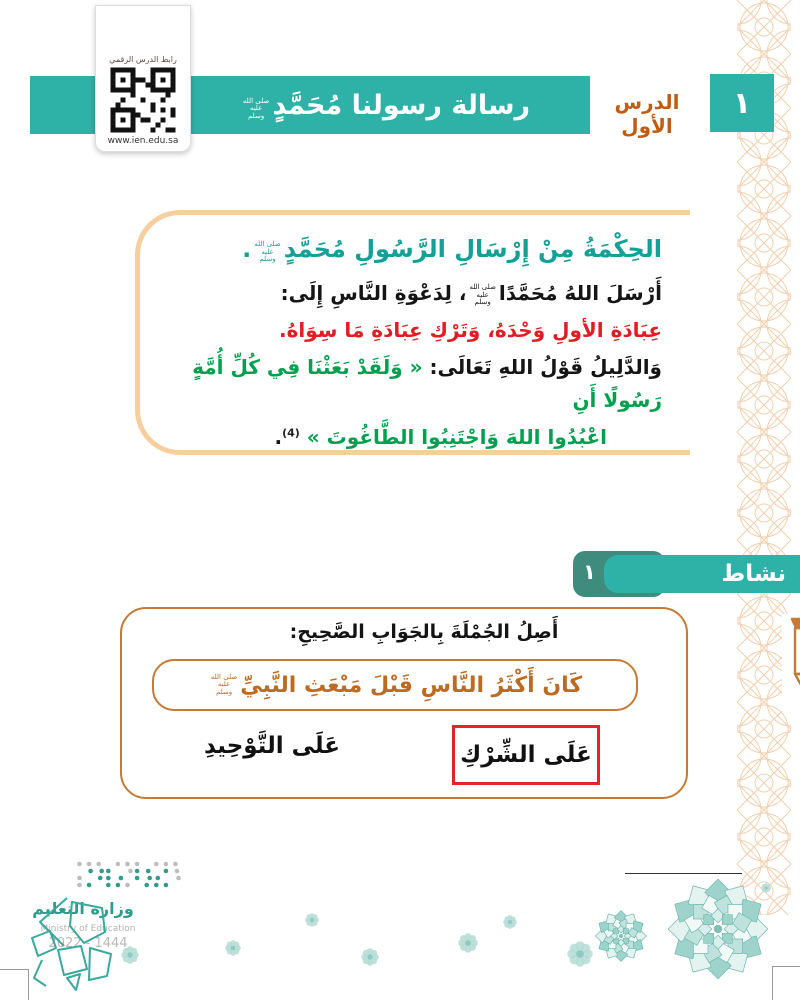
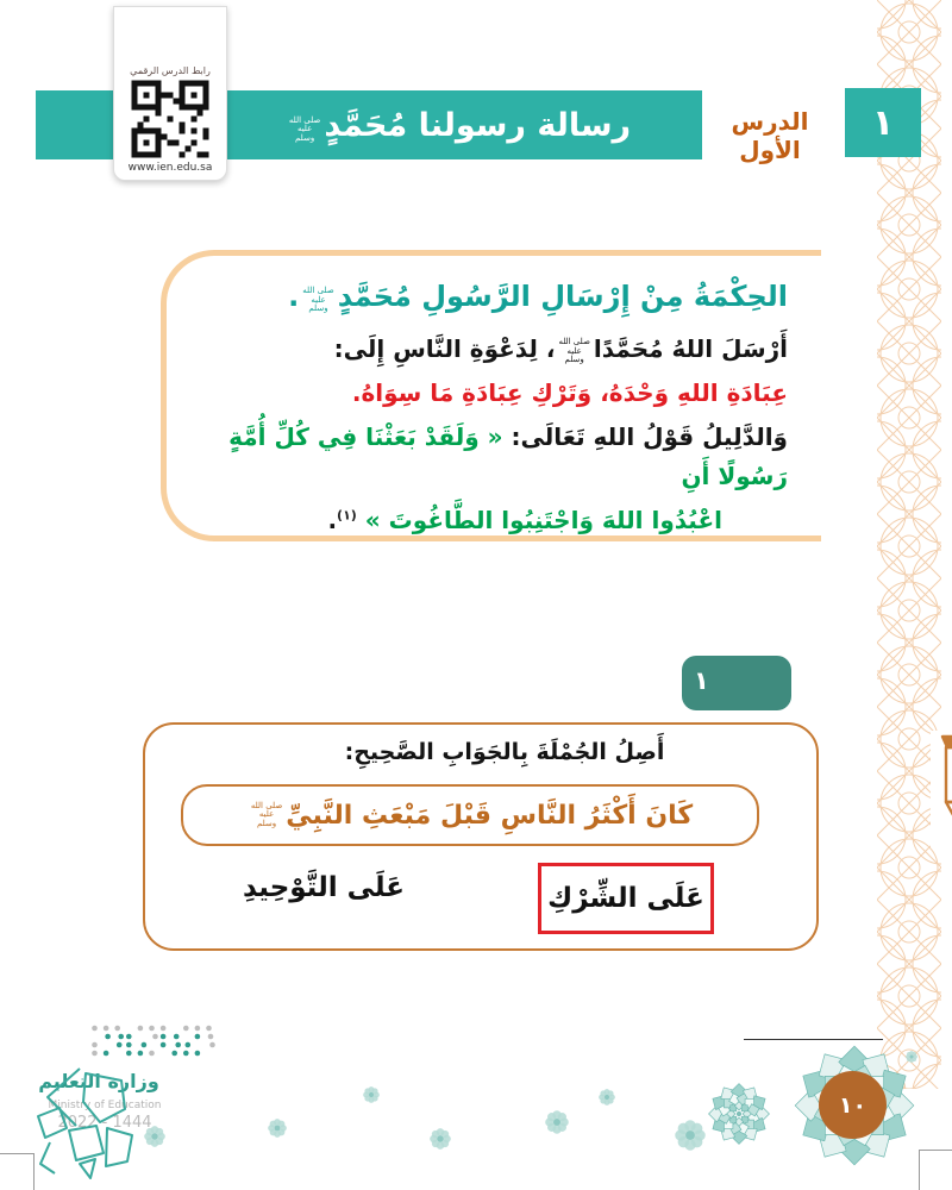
  ١
  الدرس الأول
  رسالة رسولنا مُحَمَّدٍصلى الله
  عليه
  وسلم
  رابط الدرس الرقمي
  www.ien.edu.sa
  الحِكْمَةُ مِنْ إِرْسَالِ الرَّسُولِ مُحَمَّدٍصلى الله
  عليه
  وسلم.
  أَرْسَلَ اللهُ مُحَمَّدًاصلى الله
  عليه
  وسلم، لِدَعْوَةِ النَّاسِ إِلَى:
- عِبَادَةِ الأولِ وَحْدَهُ، وَتَرْكِ عِبَادَةِ مَا سِوَاهُ.
+ عِبَادَةِ اللهِ وَحْدَهُ، وَتَرْكِ عِبَادَةِ مَا سِوَاهُ.
  وَالدَّلِيلُ قَوْلُ اللهِ تَعَالَى: « وَلَقَدْ بَعَثْنَا فِي كُلِّ أُمَّةٍ رَسُولًا أَنِ
- اعْبُدُوا اللهَ وَاجْتَنِبُوا الطَّاغُوتَ » (4).
+ اعْبُدُوا اللهَ وَاجْتَنِبُوا الطَّاغُوتَ » (١).
  ١
- نشاط
  أَصِلُ الجُمْلَةَ بِالجَوَابِ الصَّحِيحِ:
  كَانَ أَكْثَرُ النَّاسِ قَبْلَ مَبْعَثِ النَّبِيِّ
  صلى الله
  عليه
  وسلم
  عَلَى الشِّرْكِ
  عَلَى التَّوْحِيدِ
+ ١٠
  وزارة التعيم
  Ministr of Edcation
  222 - 1444
